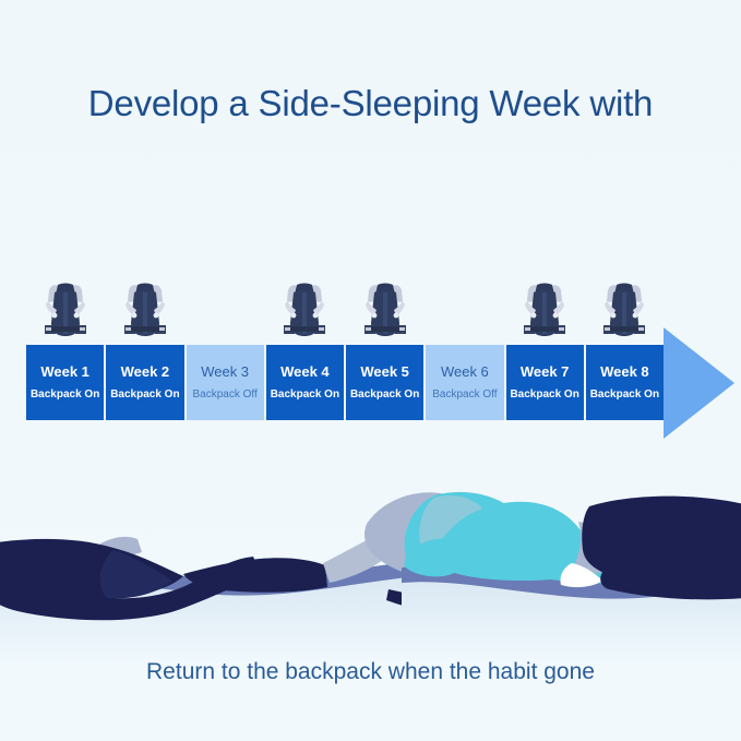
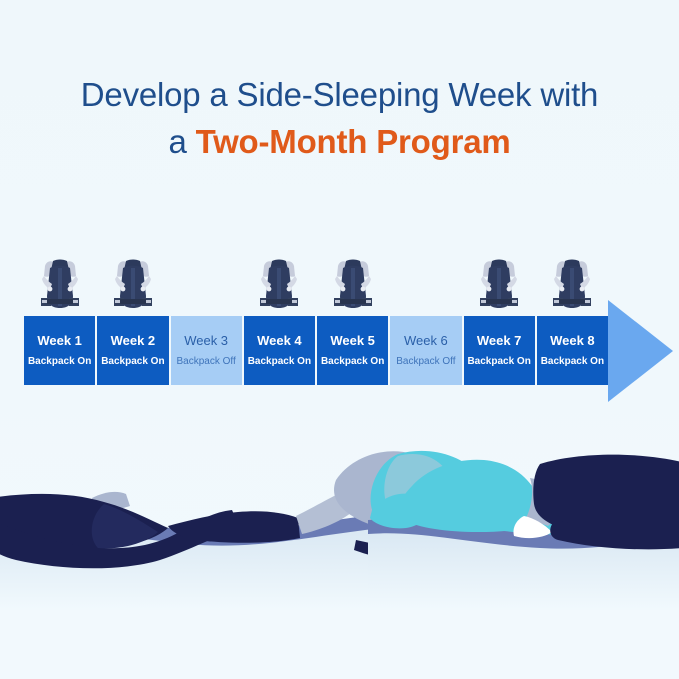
  Develop a Side-Sleeping Week with
+ a Two-Month Program
  Week 1
  Backpack On
  Week 2
  Backpack On
  Week 3
  Backpack Off
  Week 4
  Backpack On
  Week 5
  Backpack On
  Week 6
  Backpack Off
  Week 7
  Backpack On
  Week 8
  Backpack On
- Return to the backpack when the habit gone
